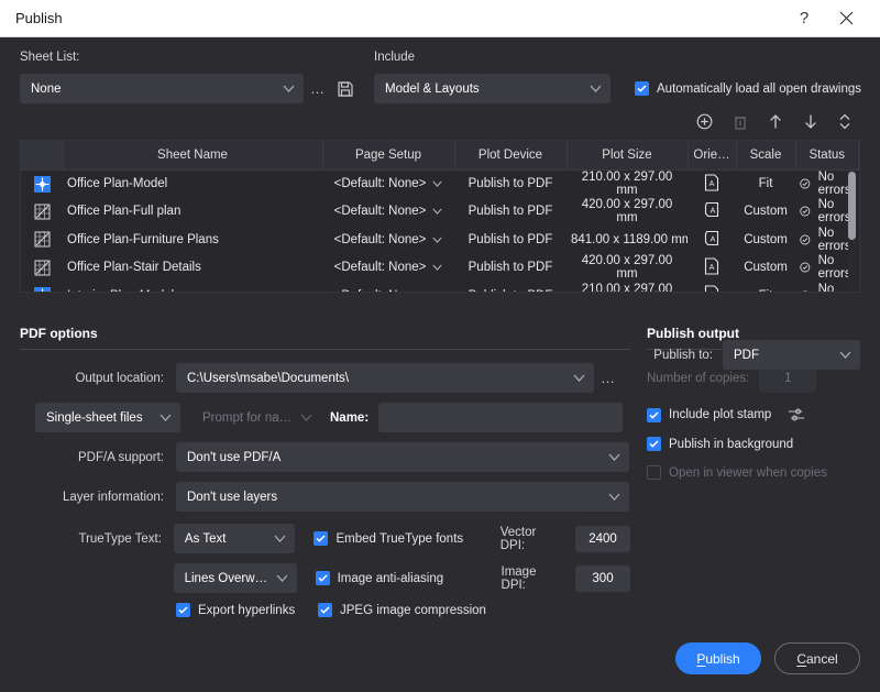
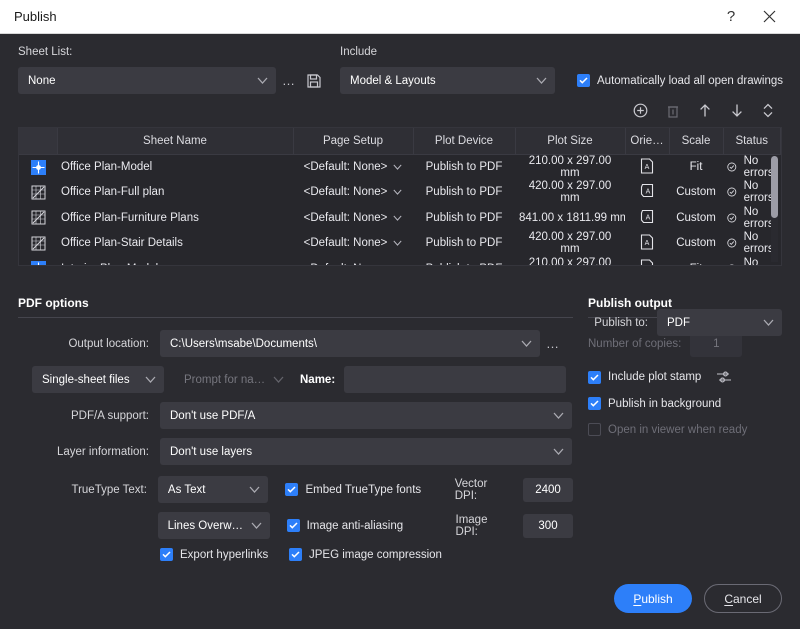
  Publish
  ?
  Sheet List:
  None
  …
  Include
  Model & Layouts
  Automatically load all open drawings
  	Sheet Name	Page Setup	Plot Device	Plot Size	Orie…	Scale	Status
  	Office Plan-Model	<Default: None>	Publish to PDF	210.00 x 297.00 mm		Fit	No error
  	Office Plan-Full plan	<Default: None>	Publish to PDF	420.00 x 297.00 mm		Custom	No error
- 	Office Plan-Furniture Plans	<Default: None>	Publish to PDF	841.00 x 1189.00 mm		Custom	No error
+ 	Office Plan-Furniture Plans	<Default: None>	Publish to PDF	841.00 x 1811.99 mm		Custom	No error
  	Office Plan-Stair Details	<Default: None>	Publish to PDF	420.00 x 297.00 mm		Custom	No error
  Publish to:
  PDF
  PDF options
  Output location:
  C:\Users\msabe\Documents\
  …
  Single-sheet files
  Prompt for name
  Name:
  PDF/A support:
  Don't use PDF/A
  Layer information:
  Don't use layers
  TrueType Text:
  As Text
  Embed TrueType fonts
  Vector DPI:
  2400
  Lines Overwrite
  Image anti-aliasing
  Image DPI:
  300
  Export hyperlinks
  JPEG image compression
  Publish output
  Number of copies:
  1
  Include plot stamp
  Publish in background
- Open in viewer when copies
+ Open in viewer when ready
  P
  ublish
  C
  ancel
